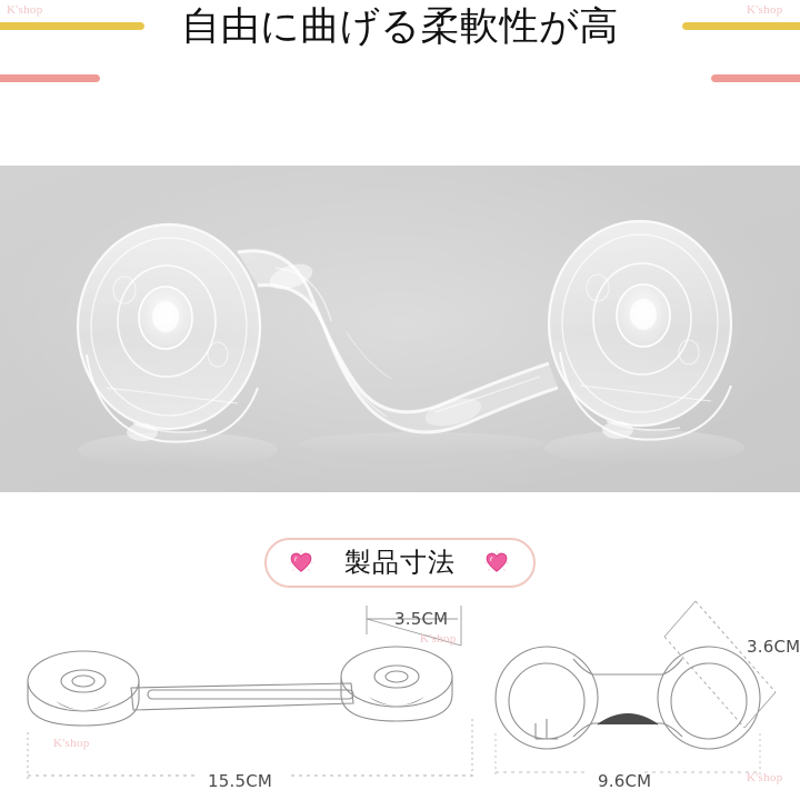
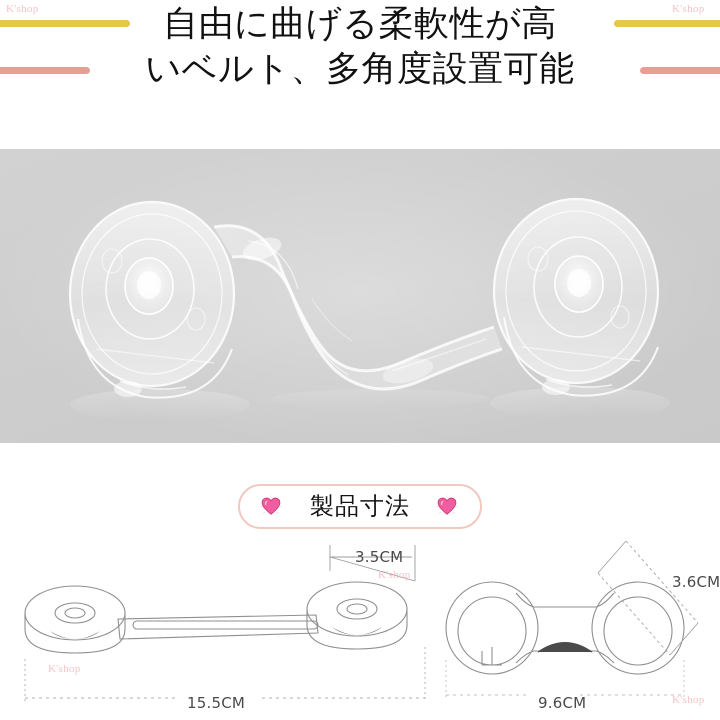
  K'shop
  K'shop
  自由に曲げる柔軟性が高
+ いベルト、多角度設置可能
  製品寸法
  3.5CM
  15.5CM
  3.6CM
  9.6CM
  K'shop
  K'shop
  K'shop
